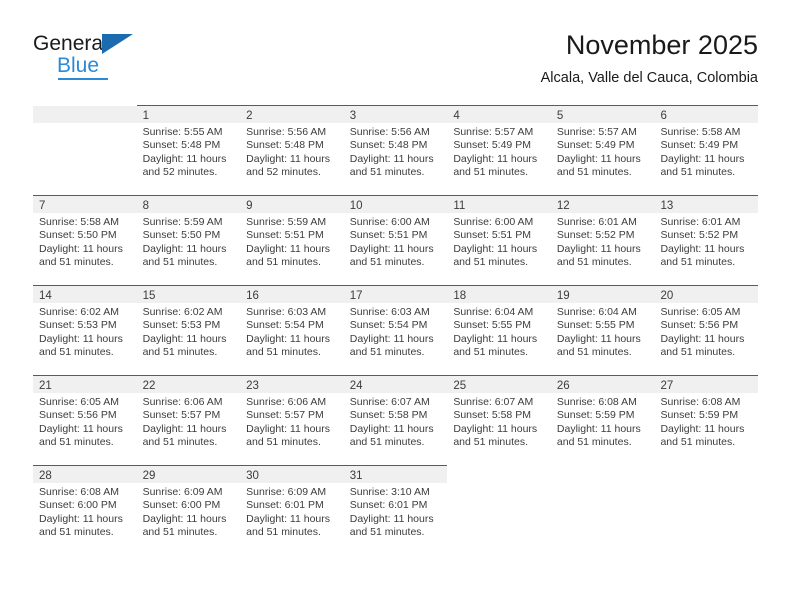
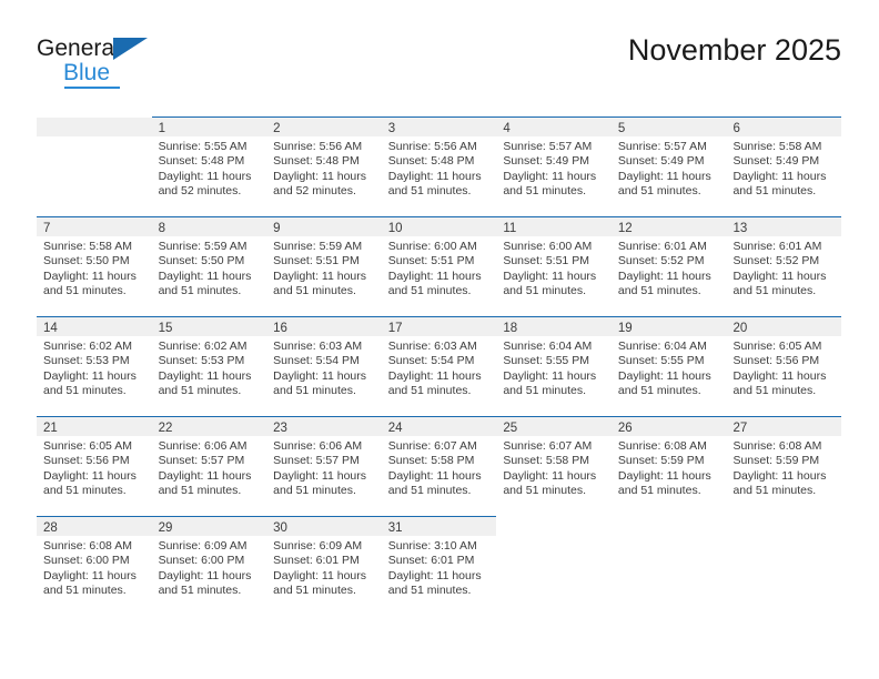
  General
  Blue
  November 2025
- Alcala, Valle del Cauca, Colombia
  1
  Sunrise: 5:55 AM
  Sunset: 5:48 PM
  Daylight: 11 hours and 52 minutes.
  2
  Sunrise: 5:56 AM
  Sunset: 5:48 PM
  Daylight: 11 hours and 52 minutes.
  3
  Sunrise: 5:56 AM
  Sunset: 5:48 PM
  Daylight: 11 hours and 51 minutes.
  4
  Sunrise: 5:57 AM
  Sunset: 5:49 PM
  Daylight: 11 hours and 51 minutes.
  5
  Sunrise: 5:57 AM
  Sunset: 5:49 PM
  Daylight: 11 hours and 51 minutes.
  6
  Sunrise: 5:58 AM
  Sunset: 5:49 PM
  Daylight: 11 hours and 51 minutes.
  7
  Sunrise: 5:58 AM
  Sunset: 5:50 PM
  Daylight: 11 hours and 51 minutes.
  8
  Sunrise: 5:59 AM
  Sunset: 5:50 PM
  Daylight: 11 hours and 51 minutes.
  9
  Sunrise: 5:59 AM
  Sunset: 5:51 PM
  Daylight: 11 hours and 51 minutes.
  10
  Sunrise: 6:00 AM
  Sunset: 5:51 PM
  Daylight: 11 hours and 51 minutes.
  11
  Sunrise: 6:00 AM
  Sunset: 5:51 PM
  Daylight: 11 hours and 51 minutes.
  12
  Sunrise: 6:01 AM
  Sunset: 5:52 PM
  Daylight: 11 hours and 51 minutes.
  13
  Sunrise: 6:01 AM
  Sunset: 5:52 PM
  Daylight: 11 hours and 51 minutes.
  14
  Sunrise: 6:02 AM
  Sunset: 5:53 PM
  Daylight: 11 hours and 51 minutes.
  15
  Sunrise: 6:02 AM
  Sunset: 5:53 PM
  Daylight: 11 hours and 51 minutes.
  16
  Sunrise: 6:03 AM
  Sunset: 5:54 PM
  Daylight: 11 hours and 51 minutes.
  17
  Sunrise: 6:03 AM
  Sunset: 5:54 PM
  Daylight: 11 hours and 51 minutes.
  18
  Sunrise: 6:04 AM
  Sunset: 5:55 PM
  Daylight: 11 hours and 51 minutes.
  19
  Sunrise: 6:04 AM
  Sunset: 5:55 PM
  Daylight: 11 hours and 51 minutes.
  20
  Sunrise: 6:05 AM
  Sunset: 5:56 PM
  Daylight: 11 hours and 51 minutes.
  21
  Sunrise: 6:05 AM
  Sunset: 5:56 PM
  Daylight: 11 hours and 51 minutes.
  22
  Sunrise: 6:06 AM
  Sunset: 5:57 PM
  Daylight: 11 hours and 51 minutes.
  23
  Sunrise: 6:06 AM
  Sunset: 5:57 PM
  Daylight: 11 hours and 51 minutes.
  24
  Sunrise: 6:07 AM
  Sunset: 5:58 PM
  Daylight: 11 hours and 51 minutes.
  25
  Sunrise: 6:07 AM
  Sunset: 5:58 PM
  Daylight: 11 hours and 51 minutes.
  26
  Sunrise: 6:08 AM
  Sunset: 5:59 PM
  Daylight: 11 hours and 51 minutes.
  27
  Sunrise: 6:08 AM
  Sunset: 5:59 PM
  Daylight: 11 hours and 51 minutes.
  28
  Sunrise: 6:08 AM
  Sunset: 6:00 PM
  Daylight: 11 hours and 51 minutes.
  29
  Sunrise: 6:09 AM
  Sunset: 6:00 PM
  Daylight: 11 hours and 51 minutes.
  30
  Sunrise: 6:09 AM
  Sunset: 6:01 PM
  Daylight: 11 hours and 51 minutes.
  31
  Sunrise: 3:10 AM
  Sunset: 6:01 PM
  Daylight: 11 hours and 51 minutes.
